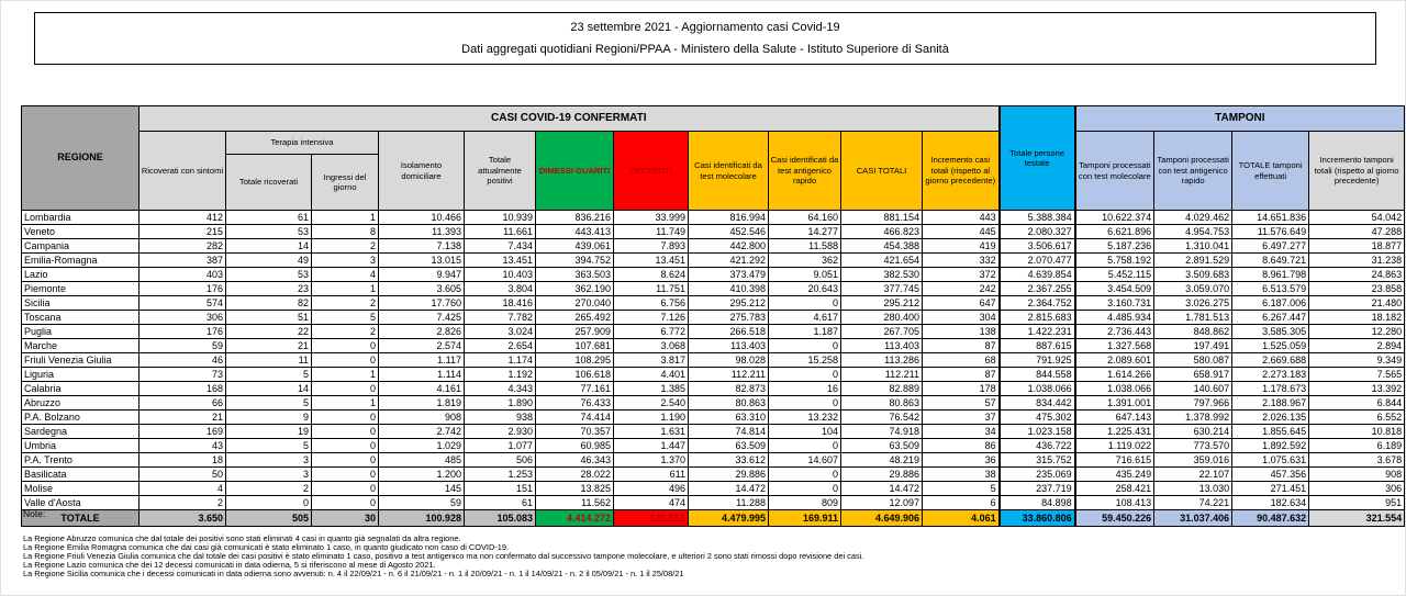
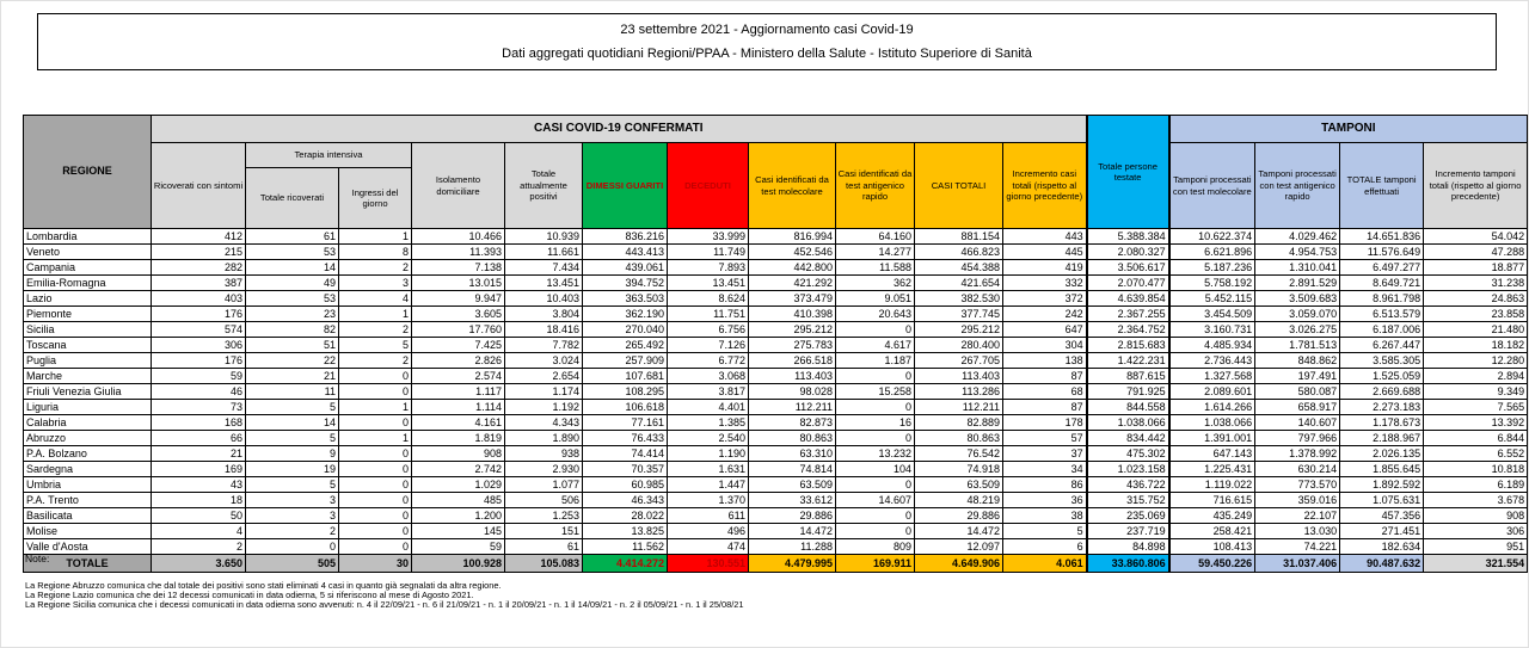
  23 settembre 2021 - Aggiornamento casi Covid-19
  Dati aggregati quotidiani Regioni/PPAA - Ministero della Salute - Istituto Superiore di Sanità
  REGIONE	CASI COVID-19 CONFERMATI	Totale persone testate	TAMPONI
  Ricoverati con sintomi	Terapia intensiva	Isolamento domiciliare	Totale attualmente positivi	DIMESSI GUARITI	DECEDUTI	Casi identificati da test molecolare	Casi identificati da test antigenico rapido	CASI TOTALI	Incremento casi totali (rispetto al giorno precedente)	Tamponi processati con test molecolare	Tamponi processati con test antigenico rapido	TOTALE tamponi effettuati	Incremento tamponi totali (rispetto al giorno precedente)
  Totale ricoverati	Ingressi del giorno
  Lombardia	412	61	1	10.466	10.939	836.216	33.999	816.994	64.160	881.154	443	5.388.384	10.622.374	4.029.462	14.651.836	54.042
  Veneto	215	53	8	11.393	11.661	443.413	11.749	452.546	14.277	466.823	445	2.080.327	6.621.896	4.954.753	11.576.649	47.288
  Campania	282	14	2	7.138	7.434	439.061	7.893	442.800	11.588	454.388	419	3.506.617	5.187.236	1.310.041	6.497.277	18.877
  Emilia-Romagna	387	49	3	13.015	13.451	394.752	13.451	421.292	362	421.654	332	2.070.477	5.758.192	2.891.529	8.649.721	31.238
  Lazio	403	53	4	9.947	10.403	363.503	8.624	373.479	9.051	382.530	372	4.639.854	5.452.115	3.509.683	8.961.798	24.863
  Piemonte	176	23	1	3.605	3.804	362.190	11.751	410.398	20.643	377.745	242	2.367.255	3.454.509	3.059.070	6.513.579	23.858
  Sicilia	574	82	2	17.760	18.416	270.040	6.756	295.212	0	295.212	647	2.364.752	3.160.731	3.026.275	6.187.006	21.480
  Toscana	306	51	5	7.425	7.782	265.492	7.126	275.783	4.617	280.400	304	2.815.683	4.485.934	1.781.513	6.267.447	18.182
  Puglia	176	22	2	2.826	3.024	257.909	6.772	266.518	1.187	267.705	138	1.422.231	2.736.443	848.862	3.585.305	12.280
  Marche	59	21	0	2.574	2.654	107.681	3.068	113.403	0	113.403	87	887.615	1.327.568	197.491	1.525.059	2.894
  Friuli Venezia Giulia	46	11	0	1.117	1.174	108.295	3.817	98.028	15.258	113.286	68	791.925	2.089.601	580.087	2.669.688	9.349
  Liguria	73	5	1	1.114	1.192	106.618	4.401	112.211	0	112.211	87	844.558	1.614.266	658.917	2.273.183	7.565
  Calabria	168	14	0	4.161	4.343	77.161	1.385	82.873	16	82.889	178	1.038.066	1.038.066	140.607	1.178.673	13.392
  Abruzzo	66	5	1	1.819	1.890	76.433	2.540	80.863	0	80.863	57	834.442	1.391.001	797.966	2.188.967	6.844
  P.A. Bolzano	21	9	0	908	938	74.414	1.190	63.310	13.232	76.542	37	475.302	647.143	1.378.992	2.026.135	6.552
  Sardegna	169	19	0	2.742	2.930	70.357	1.631	74.814	104	74.918	34	1.023.158	1.225.431	630.214	1.855.645	10.818
  Umbria	43	5	0	1.029	1.077	60.985	1.447	63.509	0	63.509	86	436.722	1.119.022	773.570	1.892.592	6.189
  P.A. Trento	18	3	0	485	506	46.343	1.370	33.612	14.607	48.219	36	315.752	716.615	359.016	1.075.631	3.678
  Basilicata	50	3	0	1.200	1.253	28.022	611	29.886	0	29.886	38	235.069	435.249	22.107	457.356	908
  Molise	4	2	0	145	151	13.825	496	14.472	0	14.472	5	237.719	258.421	13.030	271.451	306
  Valle d'Aosta	2	0	0	59	61	11.562	474	11.288	809	12.097	6	84.898	108.413	74.221	182.634	951
  TOTALE	3.650	505	30	100.928	105.083	4.414.272	130.551	4.479.995	169.911	4.649.906	4.061	33.860.806	59.450.226	31.037.406	90.487.632	321.554
  Note:
  La Regione Abruzzo comunica che dal totale dei positivi sono stati eliminati 4 casi in quanto già segnalati da altra regione.
- La Regione Emilia Romagna comunica che dai casi già comunicati è stato eliminato 1 caso, in quanto giudicato non caso di COVID-19.
- La Regione Friuli Venezia Giulia comunica che dal totale dei casi positivi è stato eliminato 1 caso, positivo a test antigenico ma non confermato dal successivo tampone molecolare, e ulteriori 2 sono stati rimossi dopo revisione dei casi.
  La Regione Lazio comunica che dei 12 decessi comunicati in data odierna, 5 si riferiscono al mese di Agosto 2021.
  La Regione Sicilia comunica che i decessi comunicati in data odierna sono avvenuti: n. 4 il 22/09/21 - n. 6 il 21/09/21 - n. 1 il 20/09/21 - n. 1 il 14/09/21 - n. 2 il 05/09/21 - n. 1 il 25/08/21
